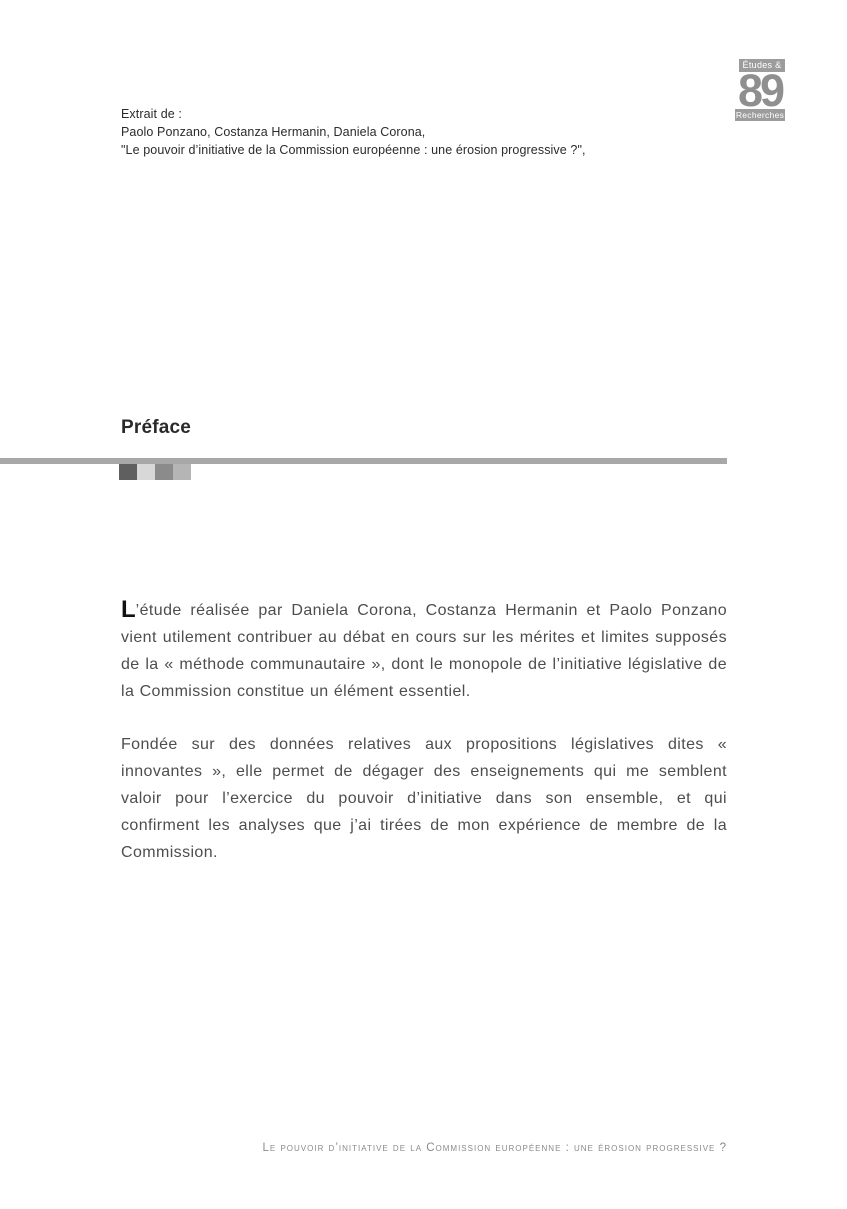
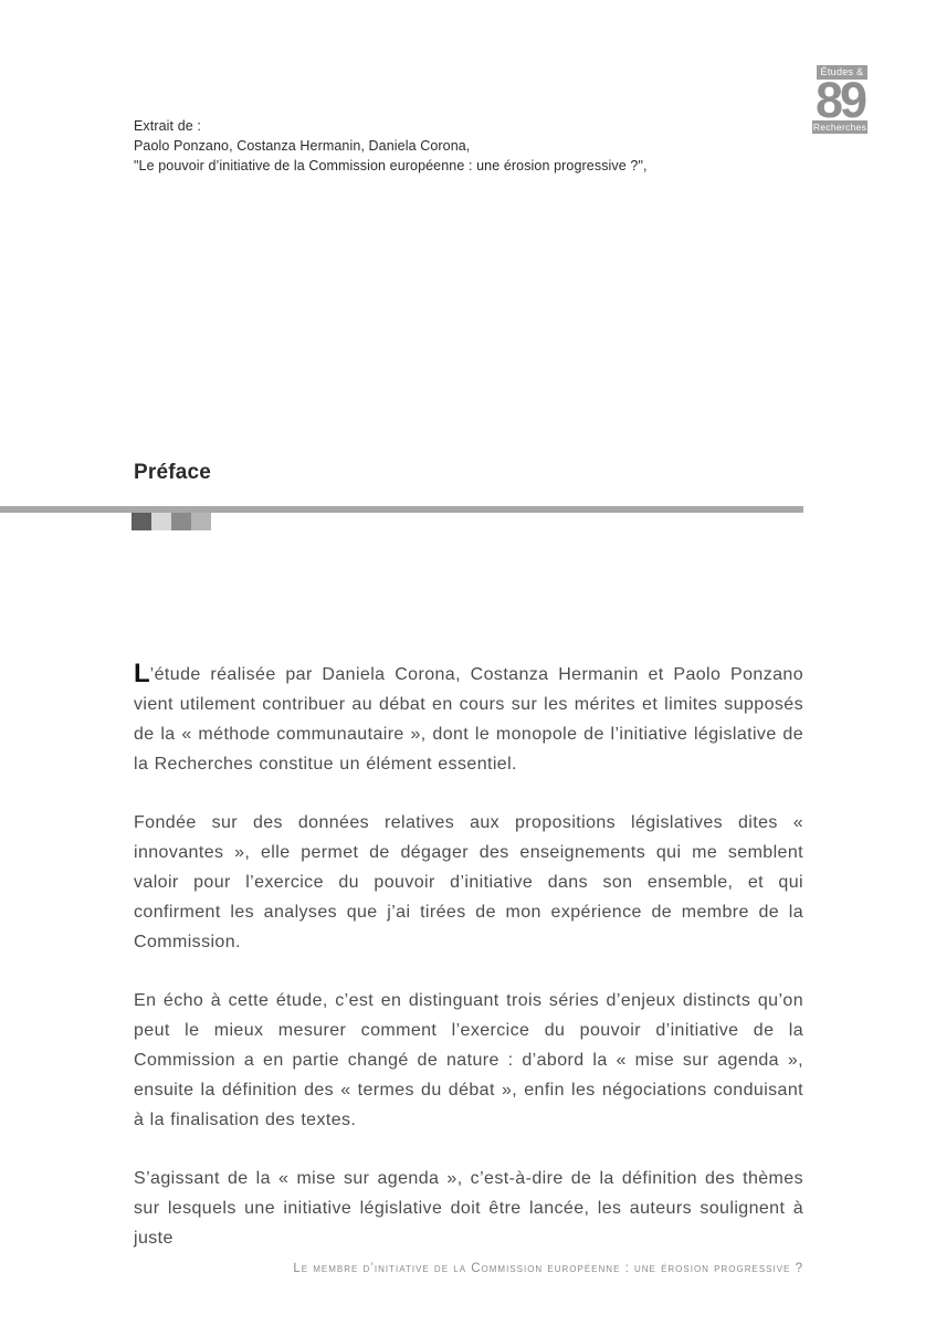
  Extrait de :
  Paolo Ponzano, Costanza Hermanin, Daniela Corona,
  "Le pouvoir d’initiative de la Commission européenne : une érosion progressive ?",
  Études &
  89
  Recherches
  Préface
- L’étude réalisée par Daniela Corona, Costanza Hermanin et Paolo Ponzano vient utilement contribuer au débat en cours sur les mérites et limites supposés de la « méthode communautaire », dont le monopole de l’initiative législative de la Commission constitue un élément essentiel.
+ L’étude réalisée par Daniela Corona, Costanza Hermanin et Paolo Ponzano vient utilement contribuer au débat en cours sur les mérites et limites supposés de la « méthode communautaire », dont le monopole de l’initiative législative de la Recherches constitue un élément essentiel.
  Fondée sur des données relatives aux propositions législatives dites « innovantes », elle permet de dégager des enseignements qui me semblent valoir pour l’exercice du pouvoir d’initiative dans son ensemble, et qui confirment les analyses que j’ai tirées de mon expérience de membre de la Commission.
+ En écho à cette étude, c’est en distinguant trois séries d’enjeux distincts qu’on peut le mieux mesurer comment l’exercice du pouvoir d’initiative de la Commission a en partie changé de nature : d’abord la « mise sur agenda », ensuite la définition des « termes du débat », enfin les négociations conduisant à la finalisation des textes.
+ S’agissant de la « mise sur agenda », c’est-à-dire de la définition des thèmes sur lesquels une initiative législative doit être lancée, les auteurs soulignent à juste
- Le pouvoir d’initiative de la Commission européenne : une érosion progressive ?
+ Le membre d’initiative de la Commission européenne : une érosion progressive ?
